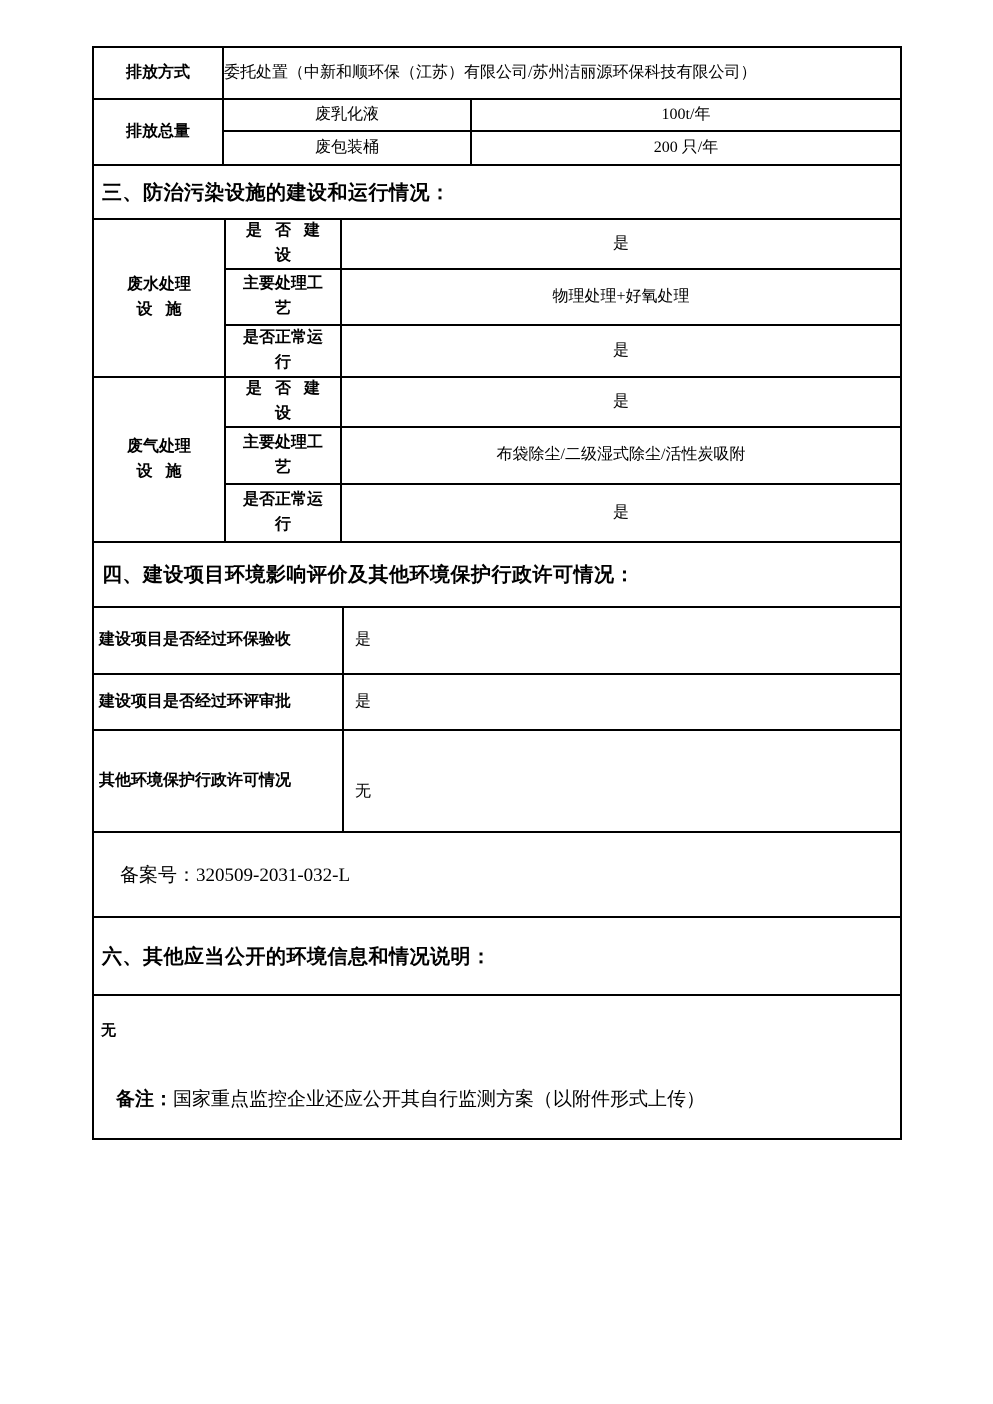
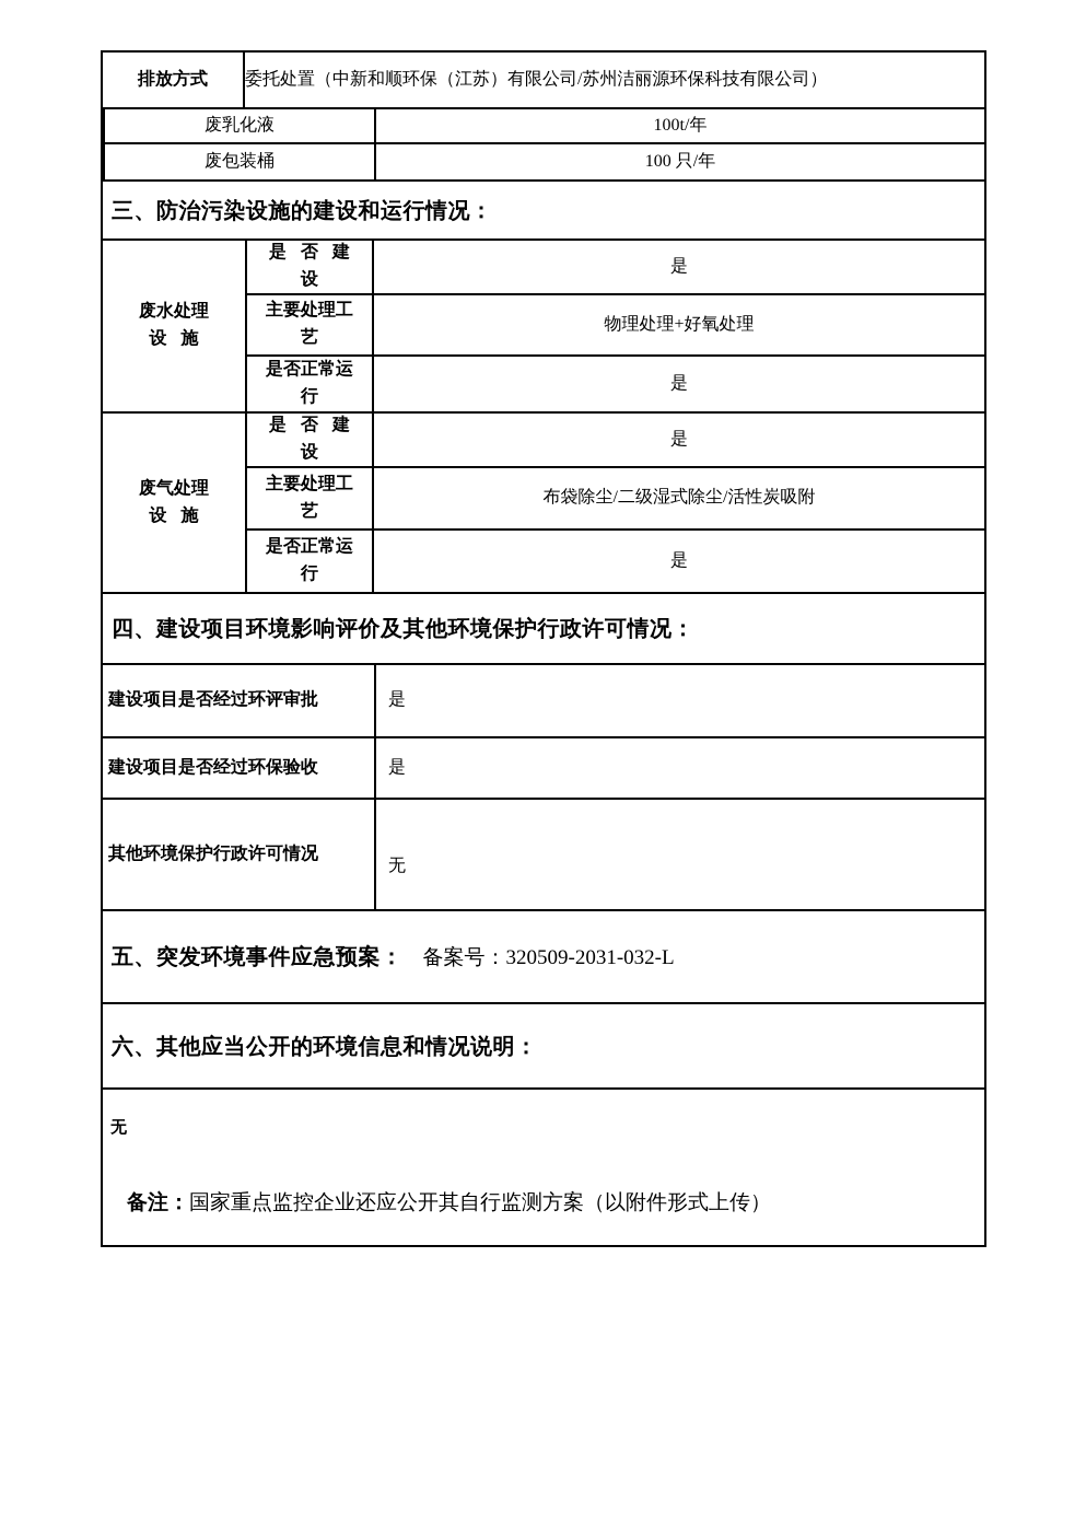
  排放方式
  委托处置（中新和顺环保（江苏）有限公司/苏州洁丽源环保科技有限公司）
- 排放总量
  废乳化液
  100t/年
  废包装桶
- 200 只/年
+ 100 只/年
  三、防治污染设施的建设和运行情况：
  废水处理
  设 施
  是 否 建 设
  是
  主要处理工
  艺
  物理处理+好氧处理
  是否正常运
  行
  是
  废气处理
  设 施
  是 否 建 设
  是
  主要处理工
  艺
  布袋除尘/二级湿式除尘/活性炭吸附
  是否正常运
  行
  是
  四、建设项目环境影响评价及其他环境保护行政许可情况：
- 建设项目是否经过环保验收
+ 建设项目是否经过环评审批
  是
- 建设项目是否经过环评审批
+ 建设项目是否经过环保验收
  是
  其他环境保护行政许可情况
  无
+ 五、突发环境事件应急预案：
  备案号：320509-2031-032-L
  六、其他应当公开的环境信息和情况说明：
  无
  备注：国家重点监控企业还应公开其自行监测方案（以附件形式上传）
